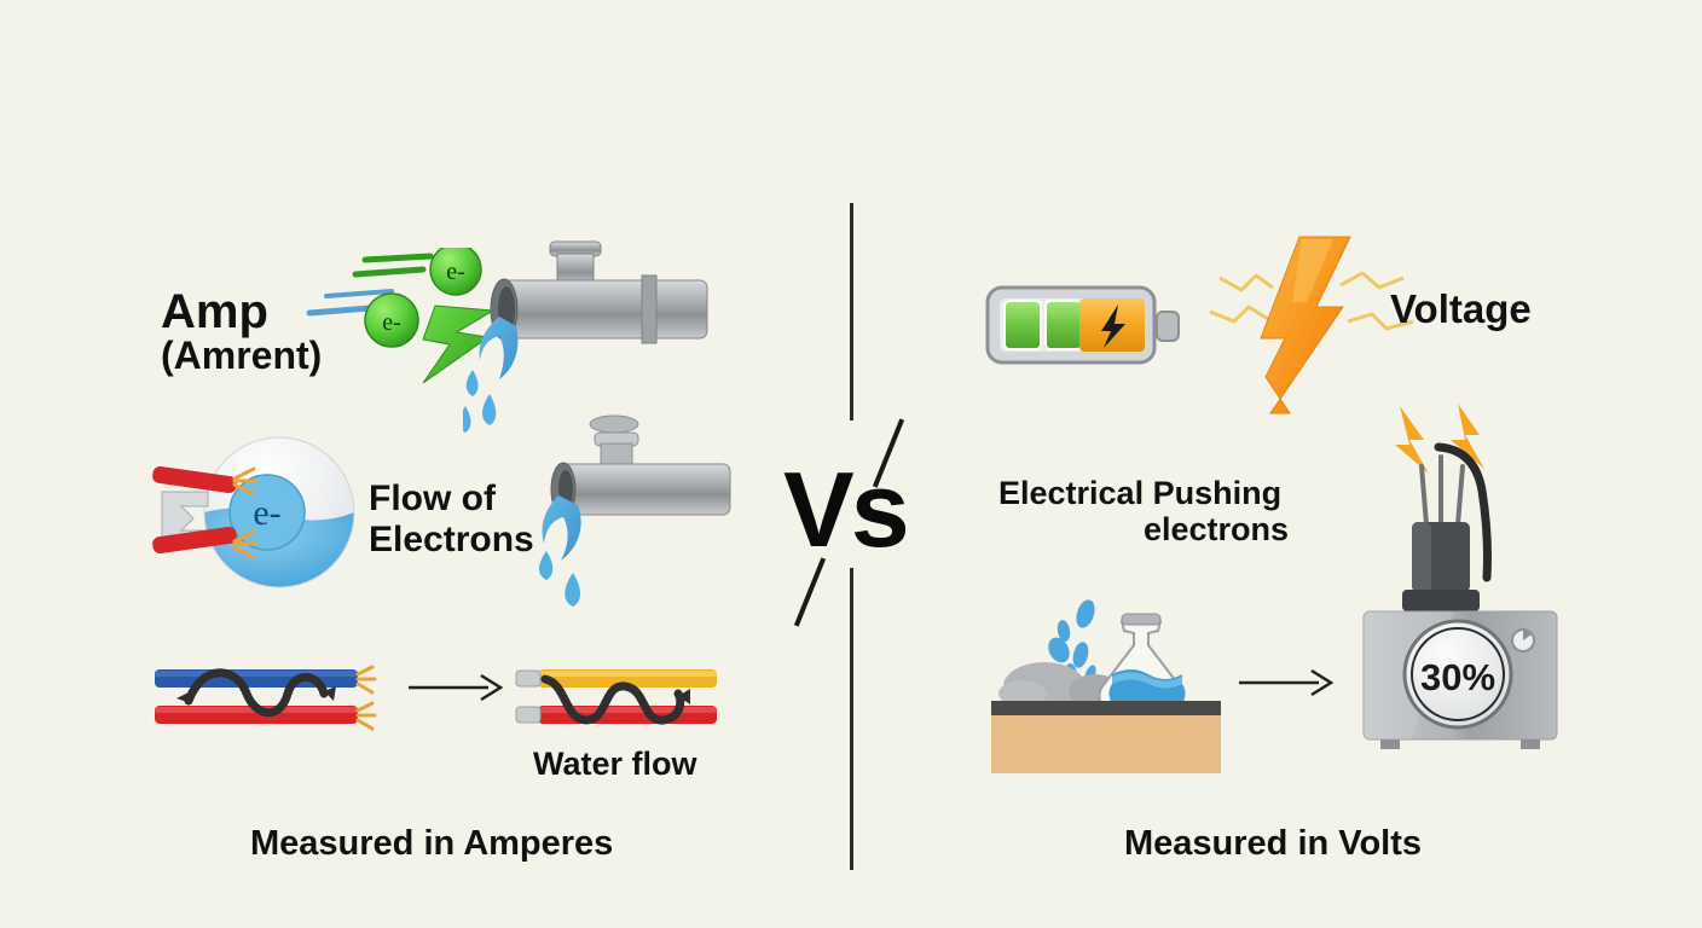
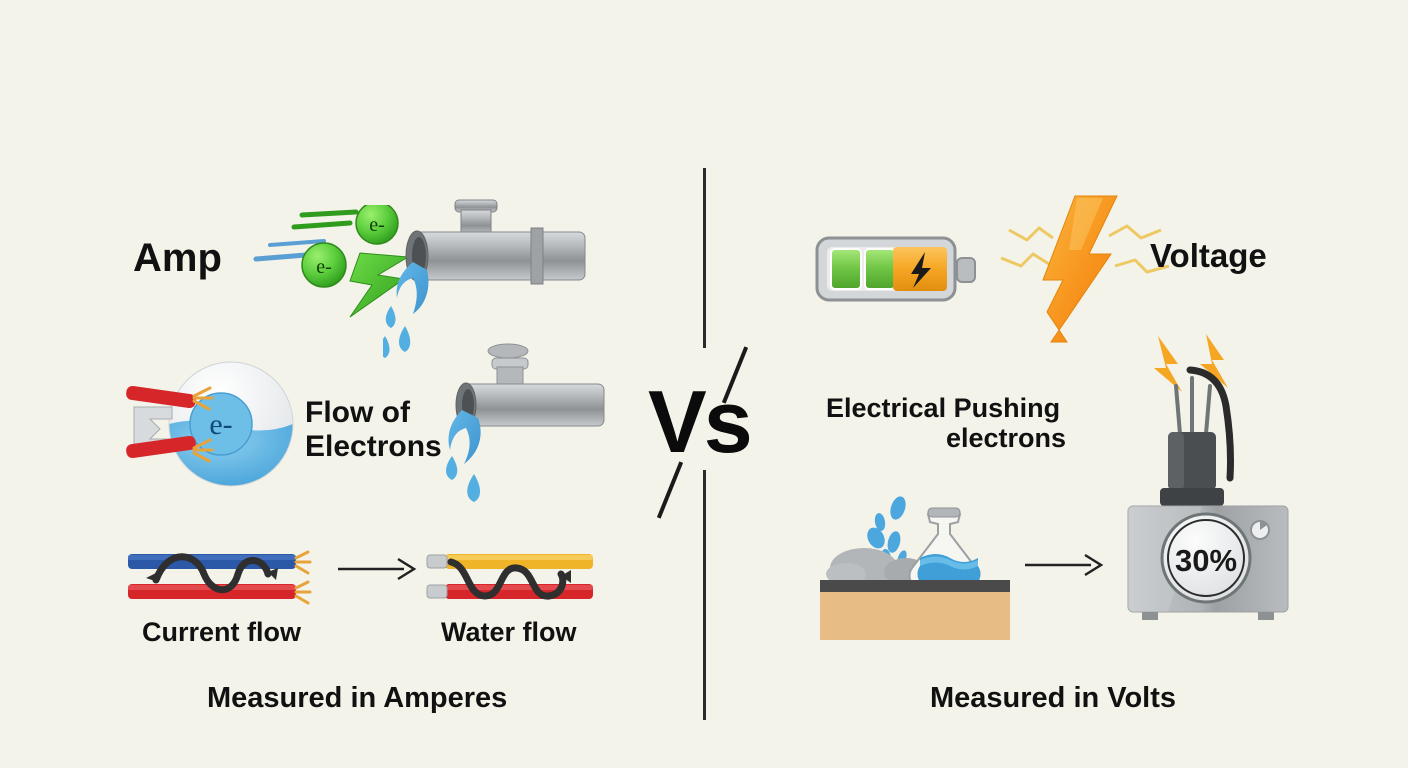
  Vs
  e-
  e-
  Amp
- (Amrent)
  e-
  Flow of Electrons
+ Current flow
  Water flow
  Measured in Amperes
  Voltage
  Electrical Pushing
  electrons
  30%
  Measured in Volts
